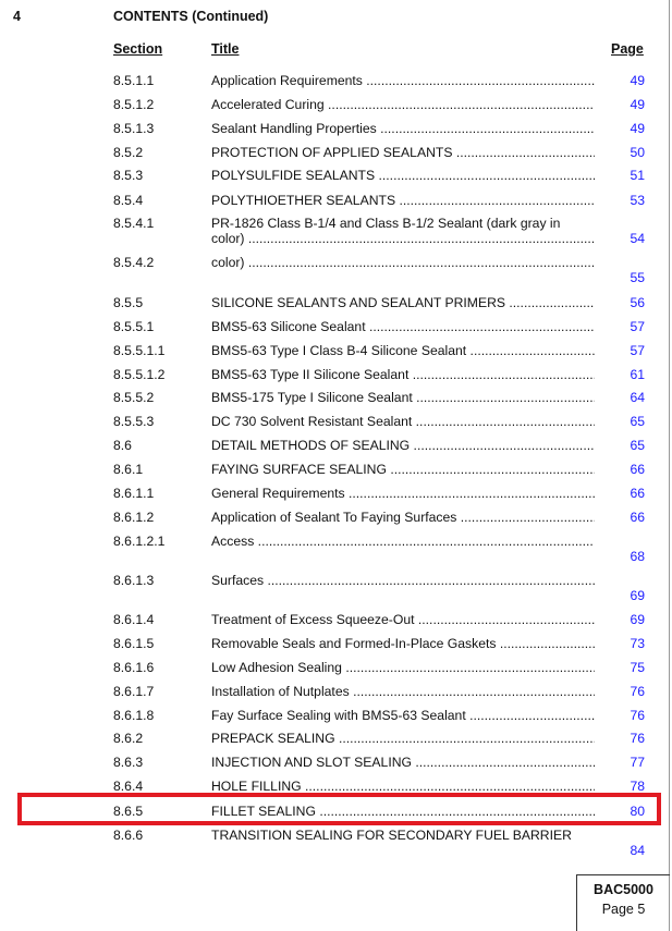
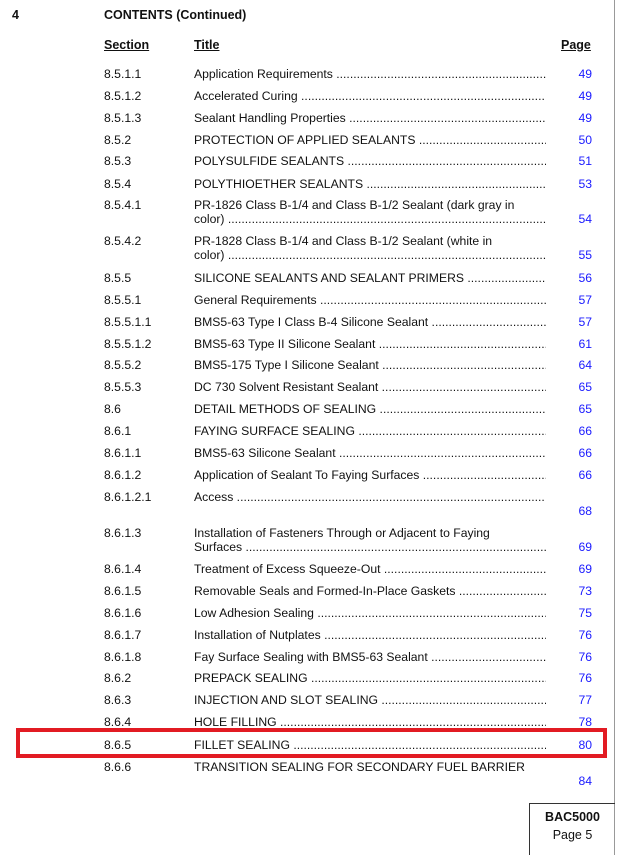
  4
  CONTENTS (Continued)
  Section
  Title
  Page
  8.5.1.1
  Application Requirements
  49
  8.5.1.2
  Accelerated Curing
  49
  8.5.1.3
  Sealant Handling Properties
  49
  8.5.2
  PROTECTION OF APPLIED SEALANTS
  50
  8.5.3
  POLYSULFIDE SEALANTS
  51
  8.5.4
  POLYTHIOETHER SEALANTS
  53
  8.5.4.1
  PR-1826 Class B-1/4 and Class B-1/2 Sealant (dark gray in
  color)
  54
  8.5.4.2
+ PR-1828 Class B-1/4 and Class B-1/2 Sealant (white in
  color)
  55
  8.5.5
  SILICONE SEALANTS AND SEALANT PRIMERS
  56
  8.5.5.1
- BMS5-63 Silicone Sealant
+ General Requirements
  57
  8.5.5.1.1
  BMS5-63 Type I Class B-4 Silicone Sealant
  57
  8.5.5.1.2
  BMS5-63 Type II Silicone Sealant
  61
  8.5.5.2
  BMS5-175 Type I Silicone Sealant
  64
  8.5.5.3
  DC 730 Solvent Resistant Sealant
  65
  8.6
  DETAIL METHODS OF SEALING
  65
  8.6.1
  FAYING SURFACE SEALING
  66
  8.6.1.1
- General Requirements
+ BMS5-63 Silicone Sealant
  66
  8.6.1.2
  Application of Sealant To Faying Surfaces
  66
  8.6.1.2.1
  Access
  68
  8.6.1.3
+ Installation of Fasteners Through or Adjacent to Faying
  Surfaces
  69
  8.6.1.4
  Treatment of Excess Squeeze-Out
  69
  8.6.1.5
  Removable Seals and Formed-In-Place Gaskets
  73
  8.6.1.6
  Low Adhesion Sealing
  75
  8.6.1.7
  Installation of Nutplates
  76
  8.6.1.8
  Fay Surface Sealing with BMS5-63 Sealant
  76
  8.6.2
  PREPACK SEALING
  76
  8.6.3
  INJECTION AND SLOT SEALING
  77
  8.6.4
  HOLE FILLING
  78
  8.6.5
  FILLET SEALING
  80
  8.6.6
  TRANSITION SEALING FOR SECONDARY FUEL BARRIER
  84
  BAC5000
  Page 5
